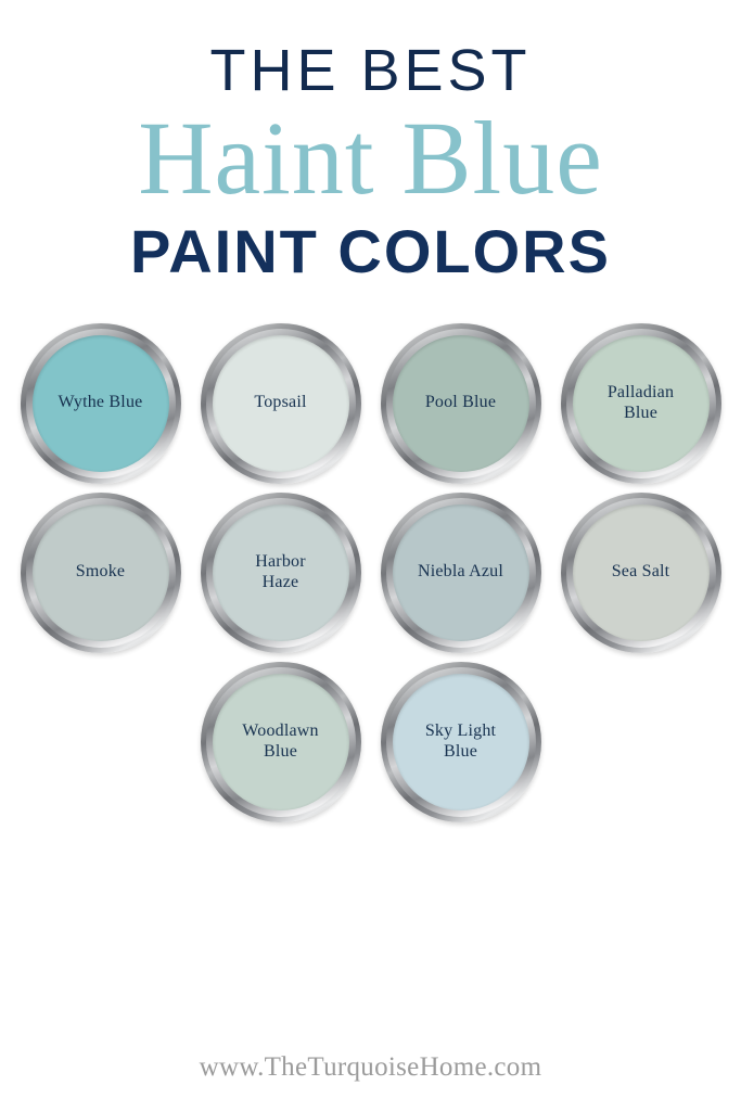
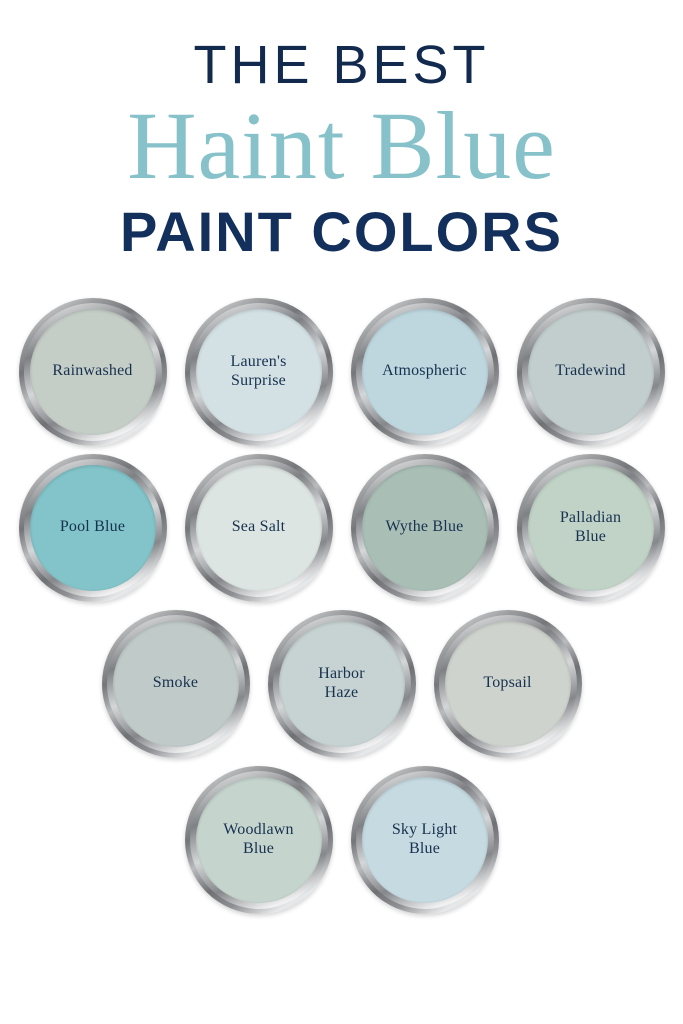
  THE BEST
  Haint Blue
  PAINT COLORS
+ Rainwashed
+ Lauren's
+ Surprise
+ Atmospheric
+ Tradewind
- Wythe Blue
+ Pool Blue
- Topsail
+ Sea Salt
- Pool Blue
+ Wythe Blue
  Palladian
  Blue
  Smoke
  Harbor
  Haze
- Niebla Azul
- Sea Salt
+ Topsail
  Woodlawn
  Blue
  Sky Light
  Blue
- www.TheTurquoiseHome.com
